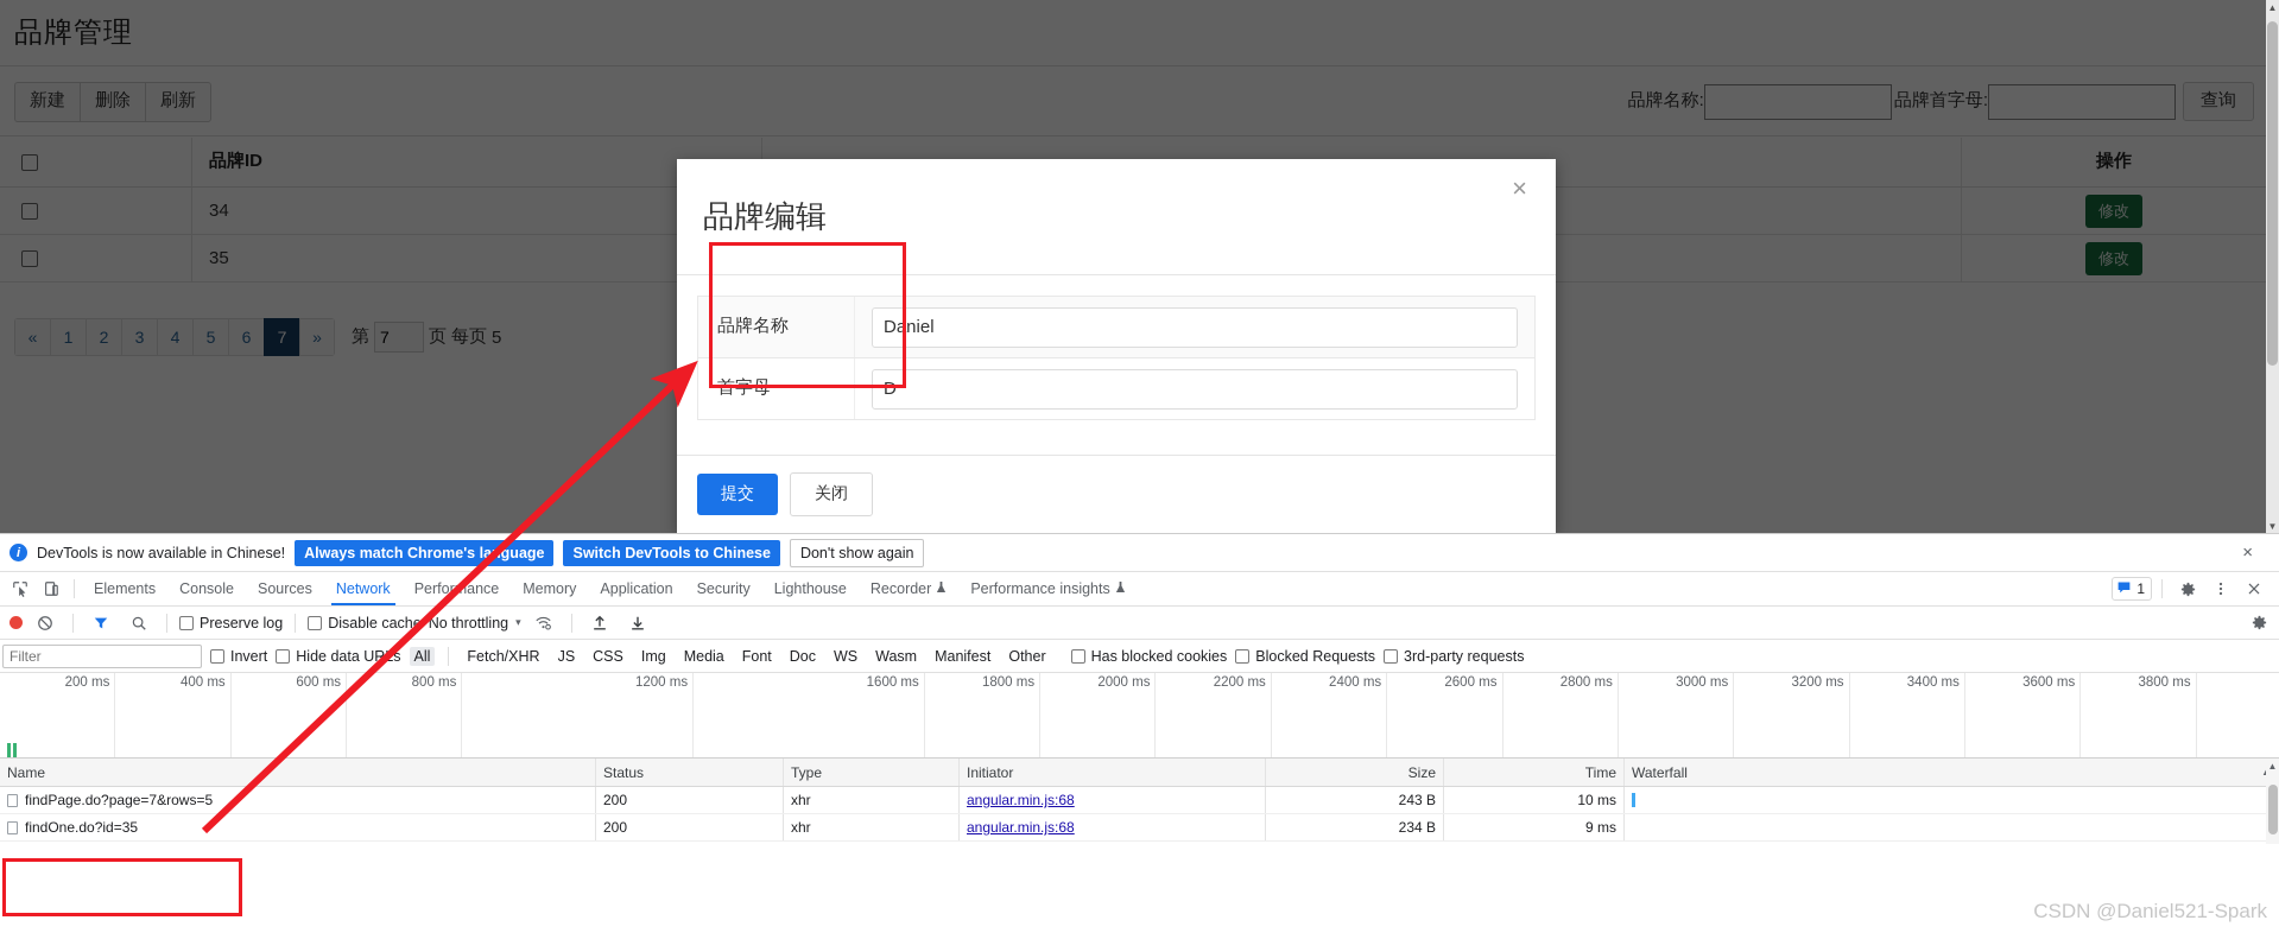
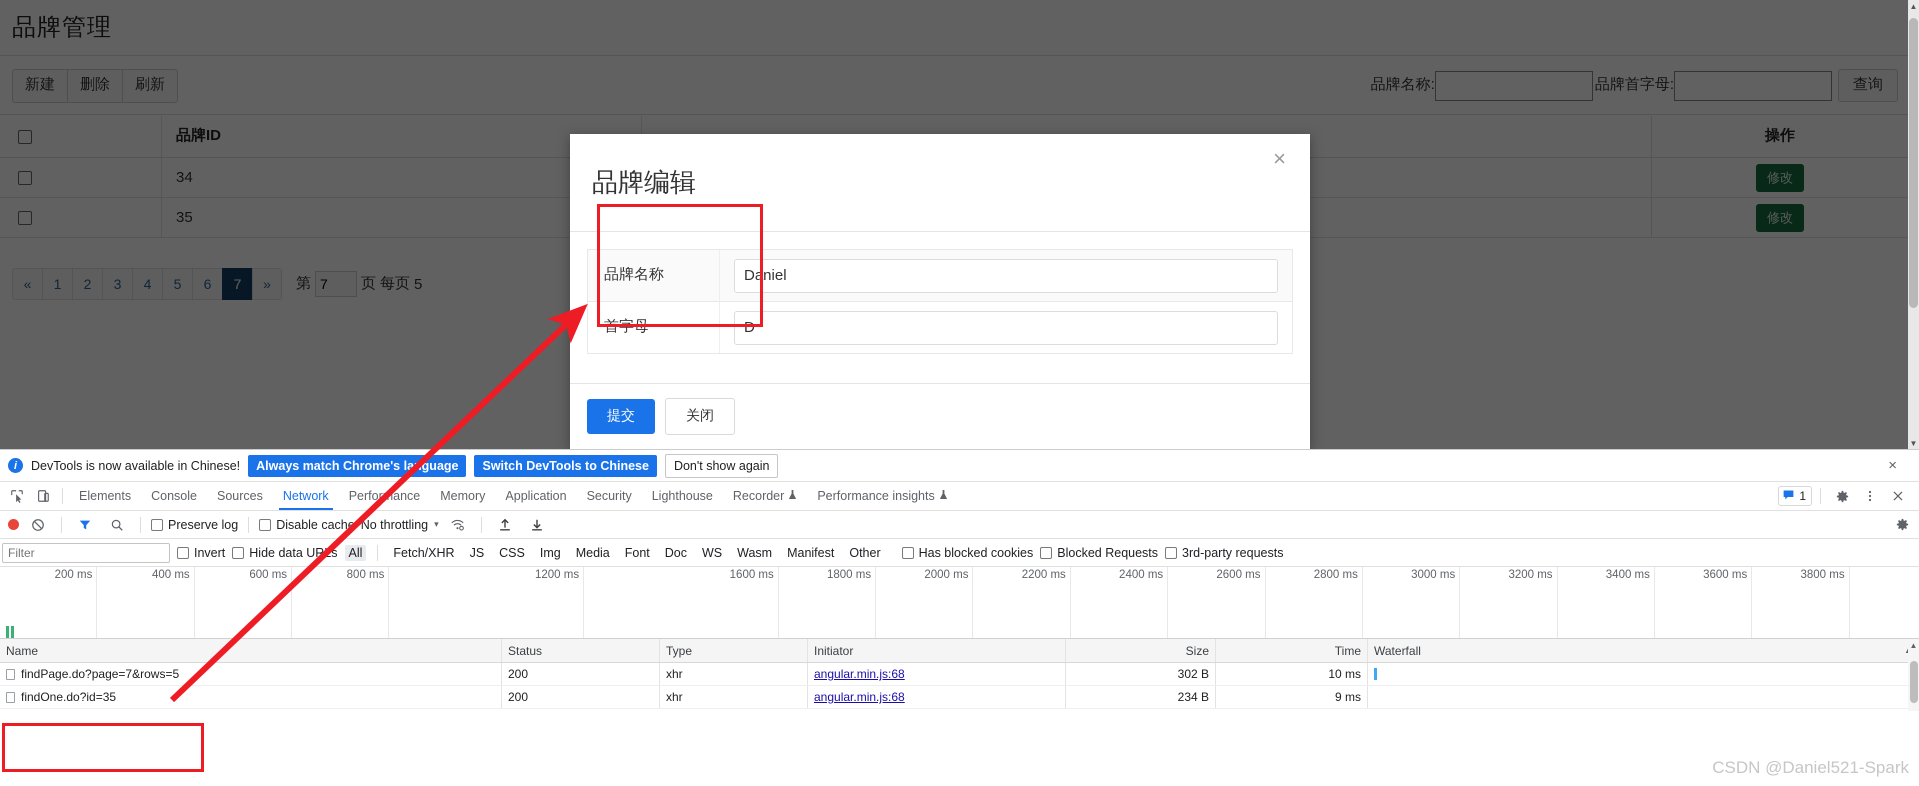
  品牌管理
  新建
  删除
  刷新
  品牌名称:
  品牌首字母:
  查询
  品牌ID
  操作
  34
  修改
  35
  修改
  «
  1
  2
  3
  4
  5
  6
  7
  »
  第
  7
  页
  每页
  5
  ▲
  ▼
  品牌编辑
  ×
  品牌名称
  Daniel
  首字母
  D
  提交
  关闭
  i
  DevTools is now available in Chinese!
  Always match Chrome's laguage
  Switch DevTools to Chinese
  Don't show again
  ×
  Elements
  Console
  Sources
  Network
  Perforance
  Memory
  Application
  Security
  Lighthouse
  Recorder
  Performance insights
  1
  Preserve log
  Disable cache
  No throttling
  ▾
  Filter
  Invert
  Hide data URs
  All
  Fetch/XHR
  JS
  CSS
  Img
  Media
  Font
  Doc
  WS
  Wasm
  Manifest
  Other
  Has blocked cookies
  Blocked Requests
  3rd-party requests
  200 ms
  400 ms
  600 ms
  800 ms
  1200 ms
  1600 ms
  1800 ms
  2000 ms
  2200 ms
  2400 ms
  2600 ms
  2800 ms
  3000 ms
  3200 ms
  3400 ms
  3600 ms
  3800 ms
  Name
  Status
  Type
  Initiator
  Size
  Time
  Waterfall
  findPage.do?page=7&rows=5
  200
  xhr
  angular.min.js:68
- 243 B
+ 302 B
  10 ms
  findOne.do?id=35
  200
  xhr
  angular.min.js:68
  234 B
  9 ms
  ▲
  CSDN @Daniel521-Spark
